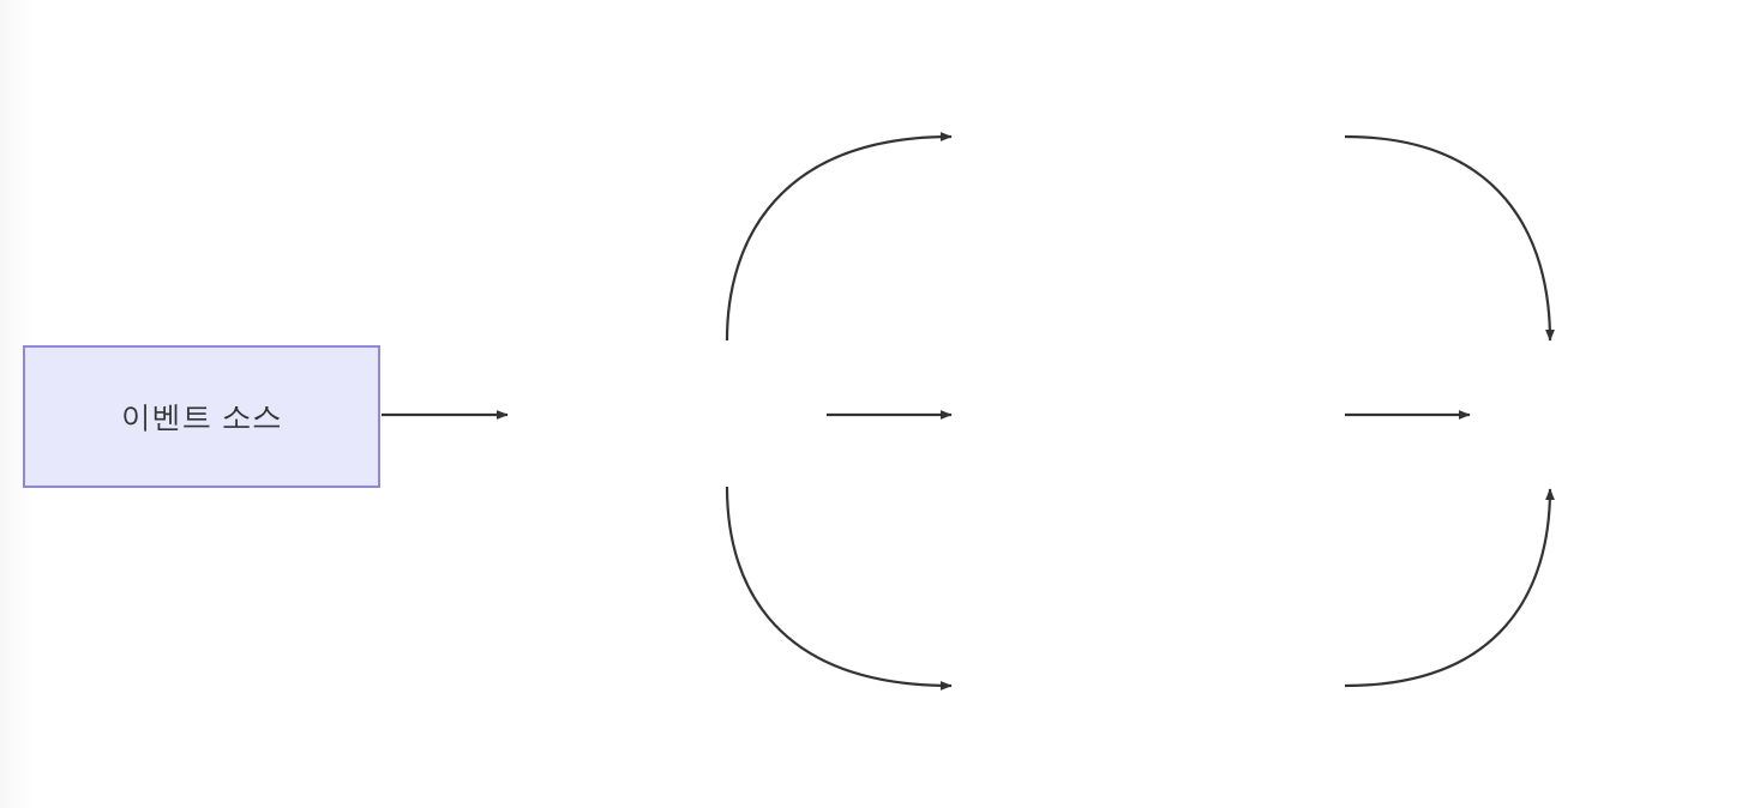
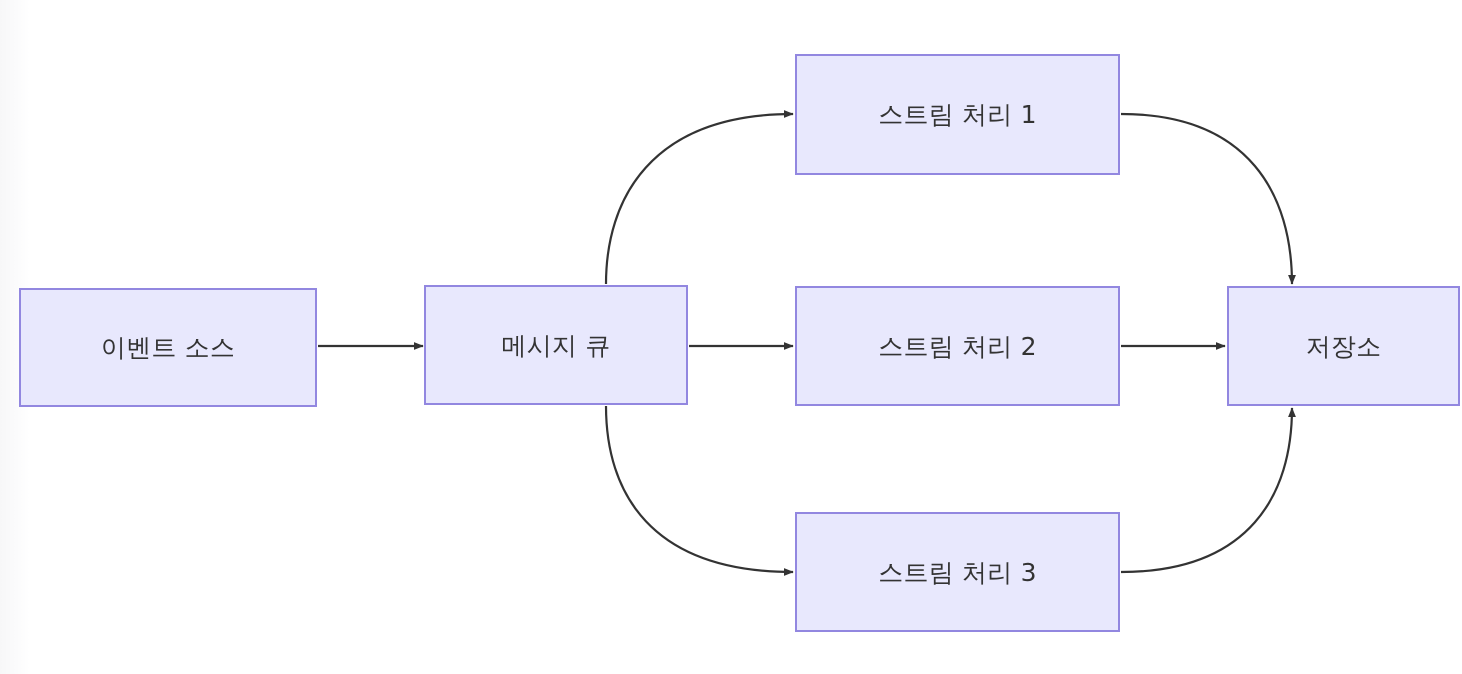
  이벤트 소스
+ 메시지 큐
+ 스트림 처리 1
+ 스트림 처리 2
+ 스트림 처리 3
+ 저장소
